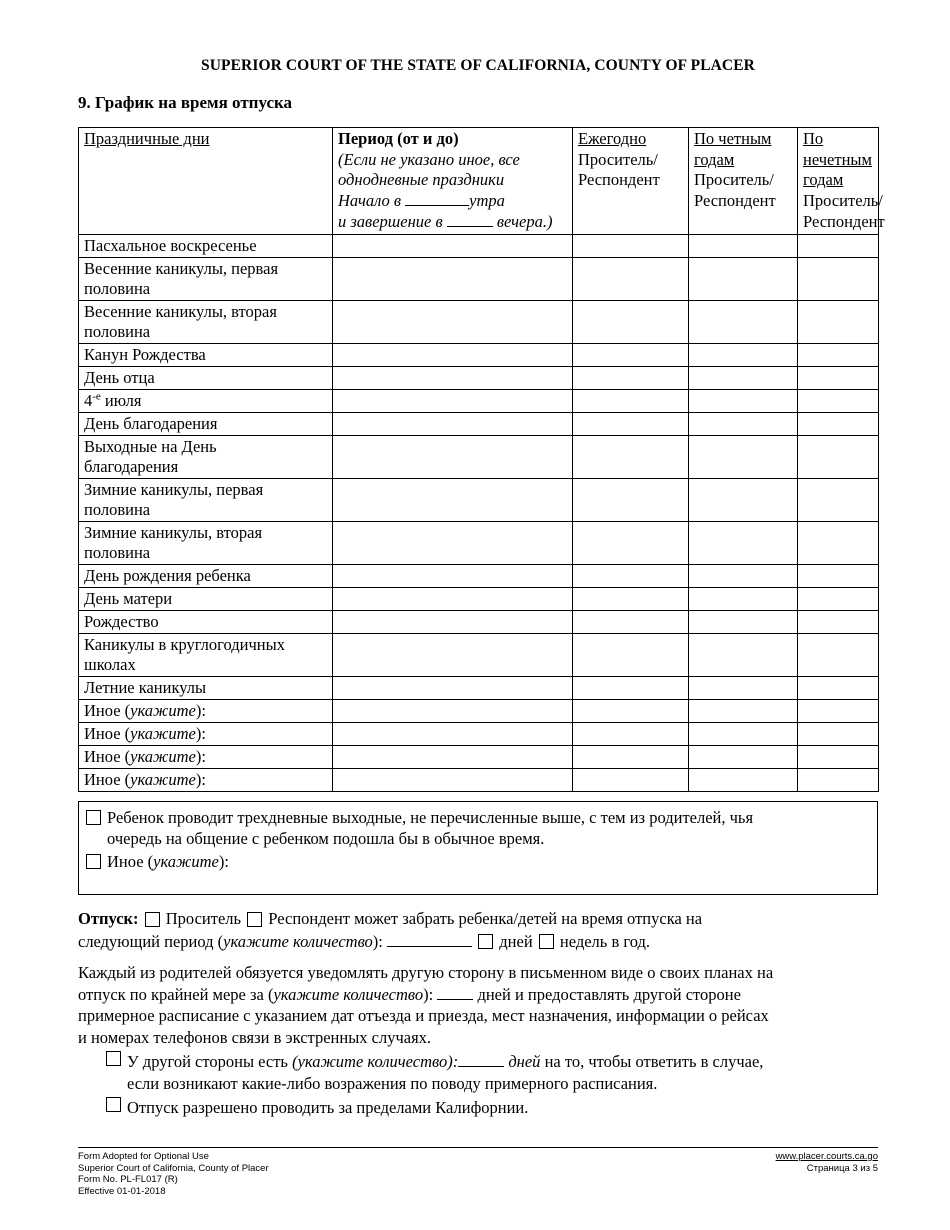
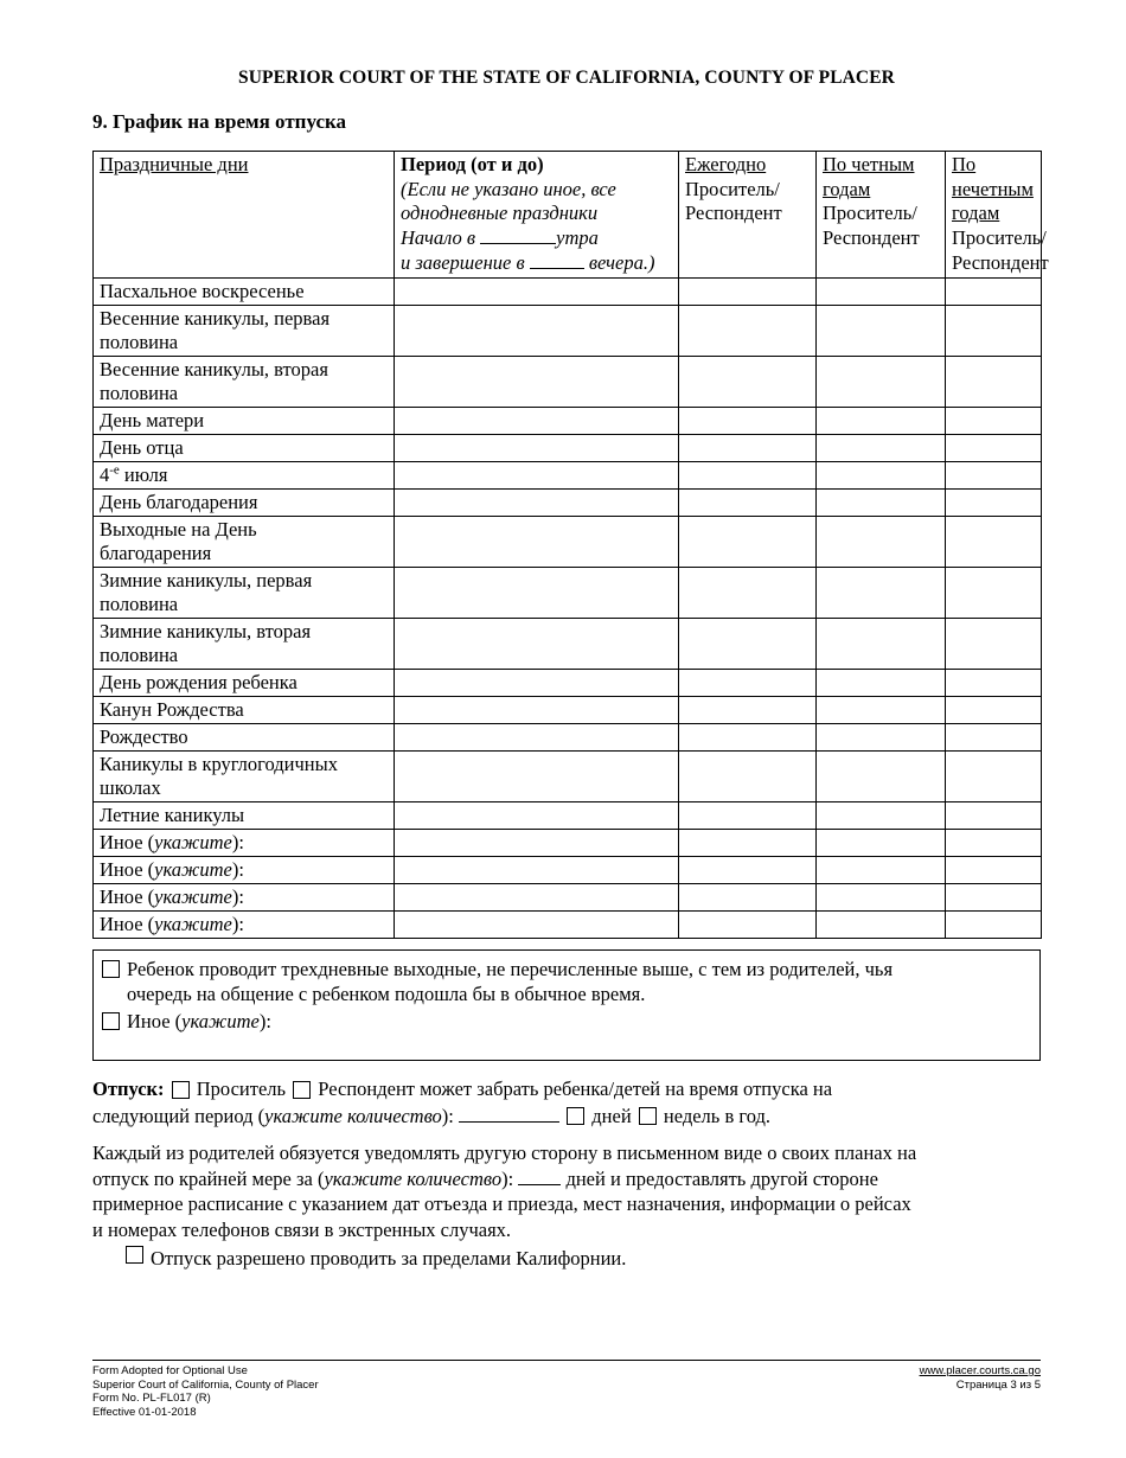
  SUPERIOR COURT OF THE STATE OF CALIFORNIA, COUNTY OF PLACER
  9. График на время отпуска
  Праздничные дни	Период (от и до)(Если не указано иное, всеоднодневные праздникиНачало в утраи завершение в вечера.)	ЕжегодноПроситель/Респондент	По четнымгодамПроситель/Респондент	ПонечетнымгодамПроситель/Респондент
  Пасхальное воскресенье
  Весенние каникулы, перваяполовина
  Весенние каникулы, втораяполовина
- Канун Рождества
+ День матери
  День отца
  4-е июля
  День благодарения
  Выходные на Деньблагодарения
  Зимние каникулы, перваяполовина
  Зимние каникулы, втораяполовина
  День рождения ребенка
- День матери
+ Канун Рождества
  Рождество
  Каникулы в круглогодичныхшколах
  Летние каникулы
  Иное (укажите):
  Иное (укажите):
  Иное (укажите):
  Иное (укажите):
  Ребенок проводит трехдневные выходные, не перечисленные выше, с тем из родителей, чья
  очередь на общение с ребенком подошла бы в обычное время.
  Иное (укажите):
  Отпуск: Проситель Респондент может забрать ребенка/детей на время отпуска на
  следующий период (укажите количество): дней недель в год.
  Каждый из родителей обязуется уведомлять другую сторону в письменном виде о своих планах на
  отпуск по крайней мере за (укажите количество): дней и предоставлять другой стороне
  примерное расписание с указанием дат отъезда и приезда, мест назначения, информации о рейсах
  и номерах телефонов связи в экстренных случаях.
- У другой стороны есть (укажите количество): дней на то, чтобы ответить в случае,
- если возникают какие-либо возражения по поводу примерного расписания.
  Отпуск разрешено проводить за пределами Калифорнии.
  Form Adopted for Optional Use
  Superior Court of California, County of Placer
  Form No. PL-FL017 (R)
  Effective 01-01-2018
  www.placer.courts.ca.go
  Страница 3 из 5
